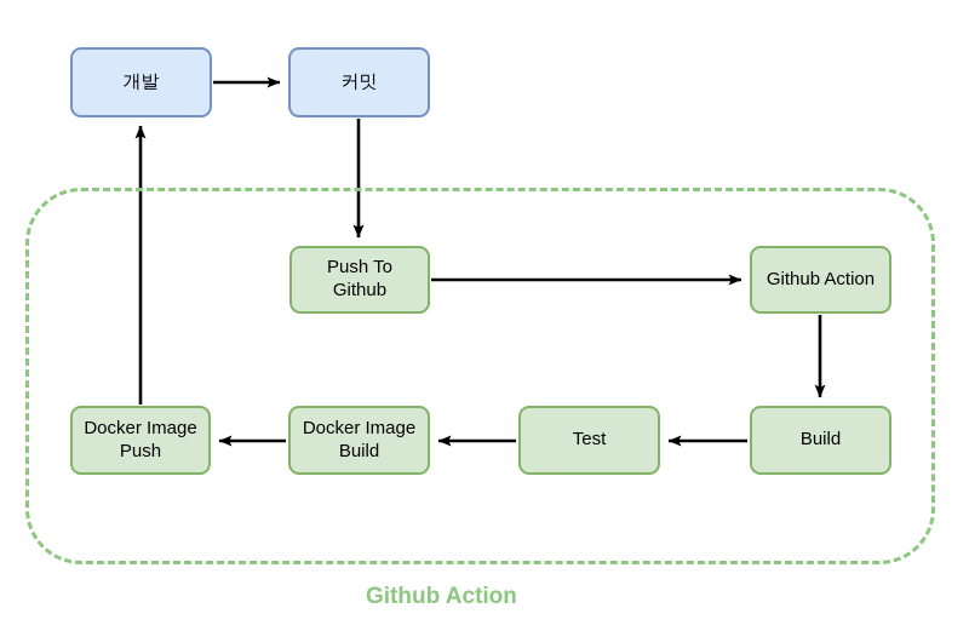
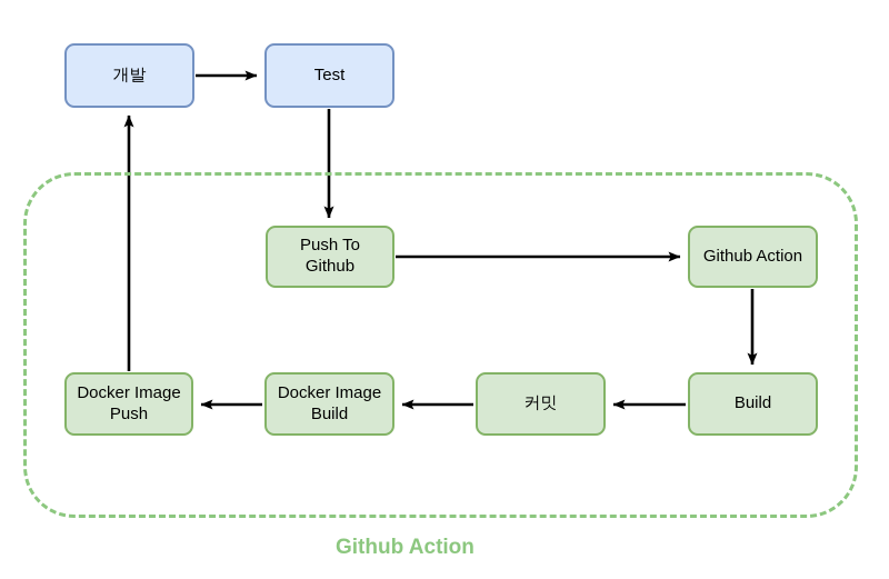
  개발
- 커밋
+ Test
  Push To
  Github
  Github Action
  Build
- Test
+ 커밋
  Docker Image
  Build
  Docker Image
  Push
  Github Action
